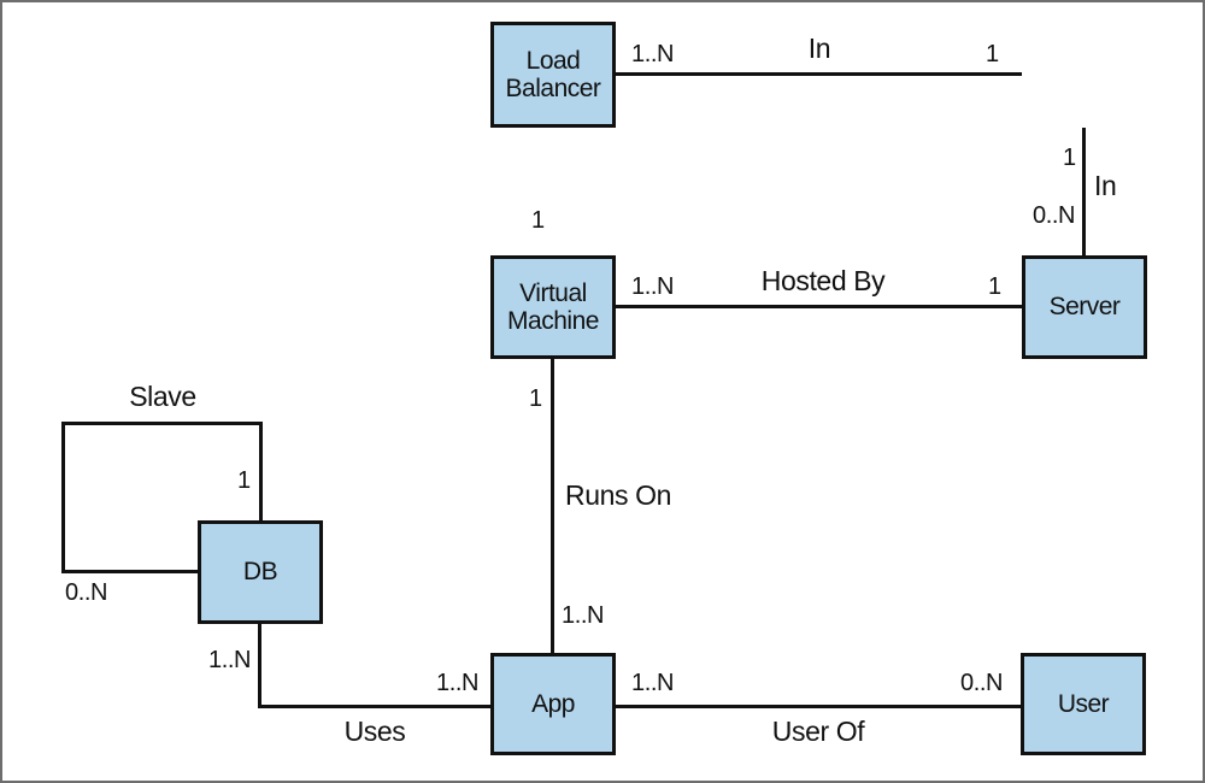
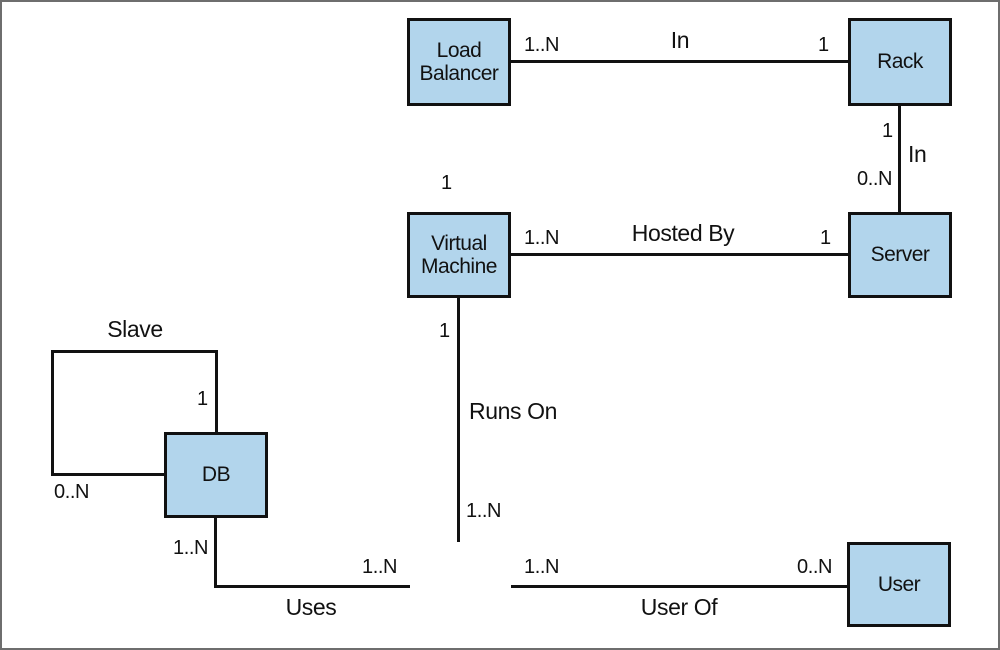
  Load Balancer
+ Rack
  Virtual Machine
  Server
  DB
- App
  User
  1..N
  In
  1
  1
  In
  0..N
  1
  1..N
  Hosted By
  1
  1
  Runs On
  1..N
  Slave
  1
  0..N
  1..N
  1..N
  Uses
  1..N
  0..N
  User Of
